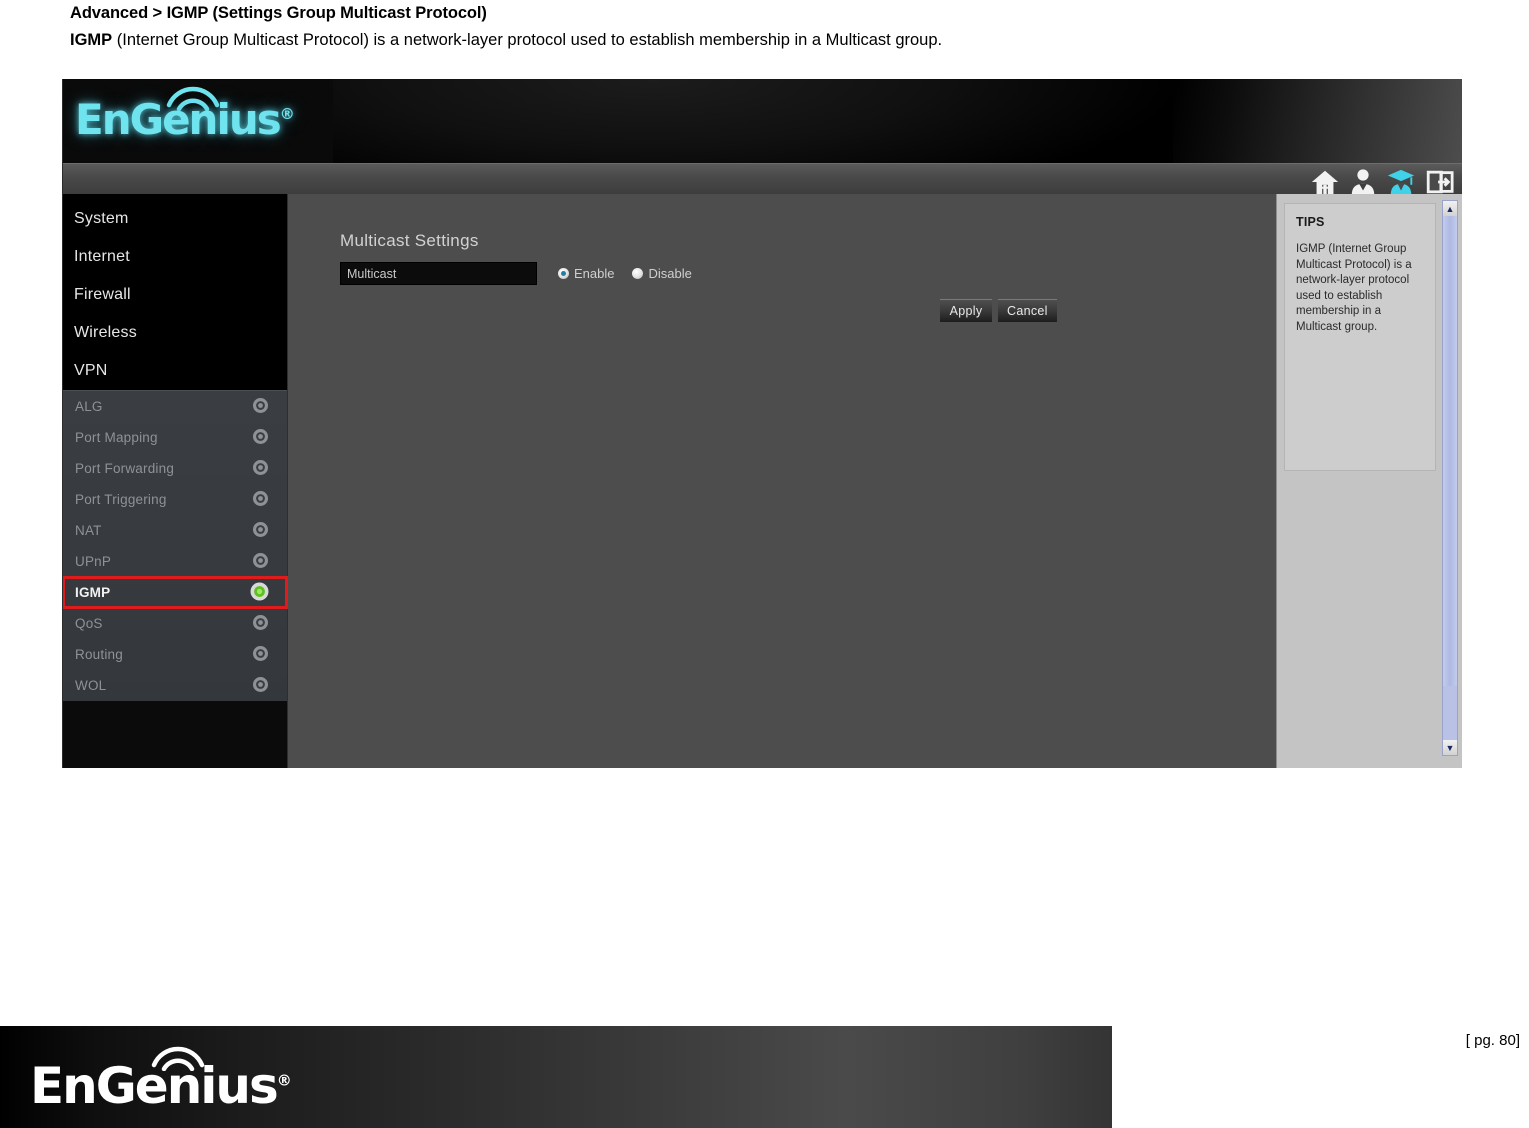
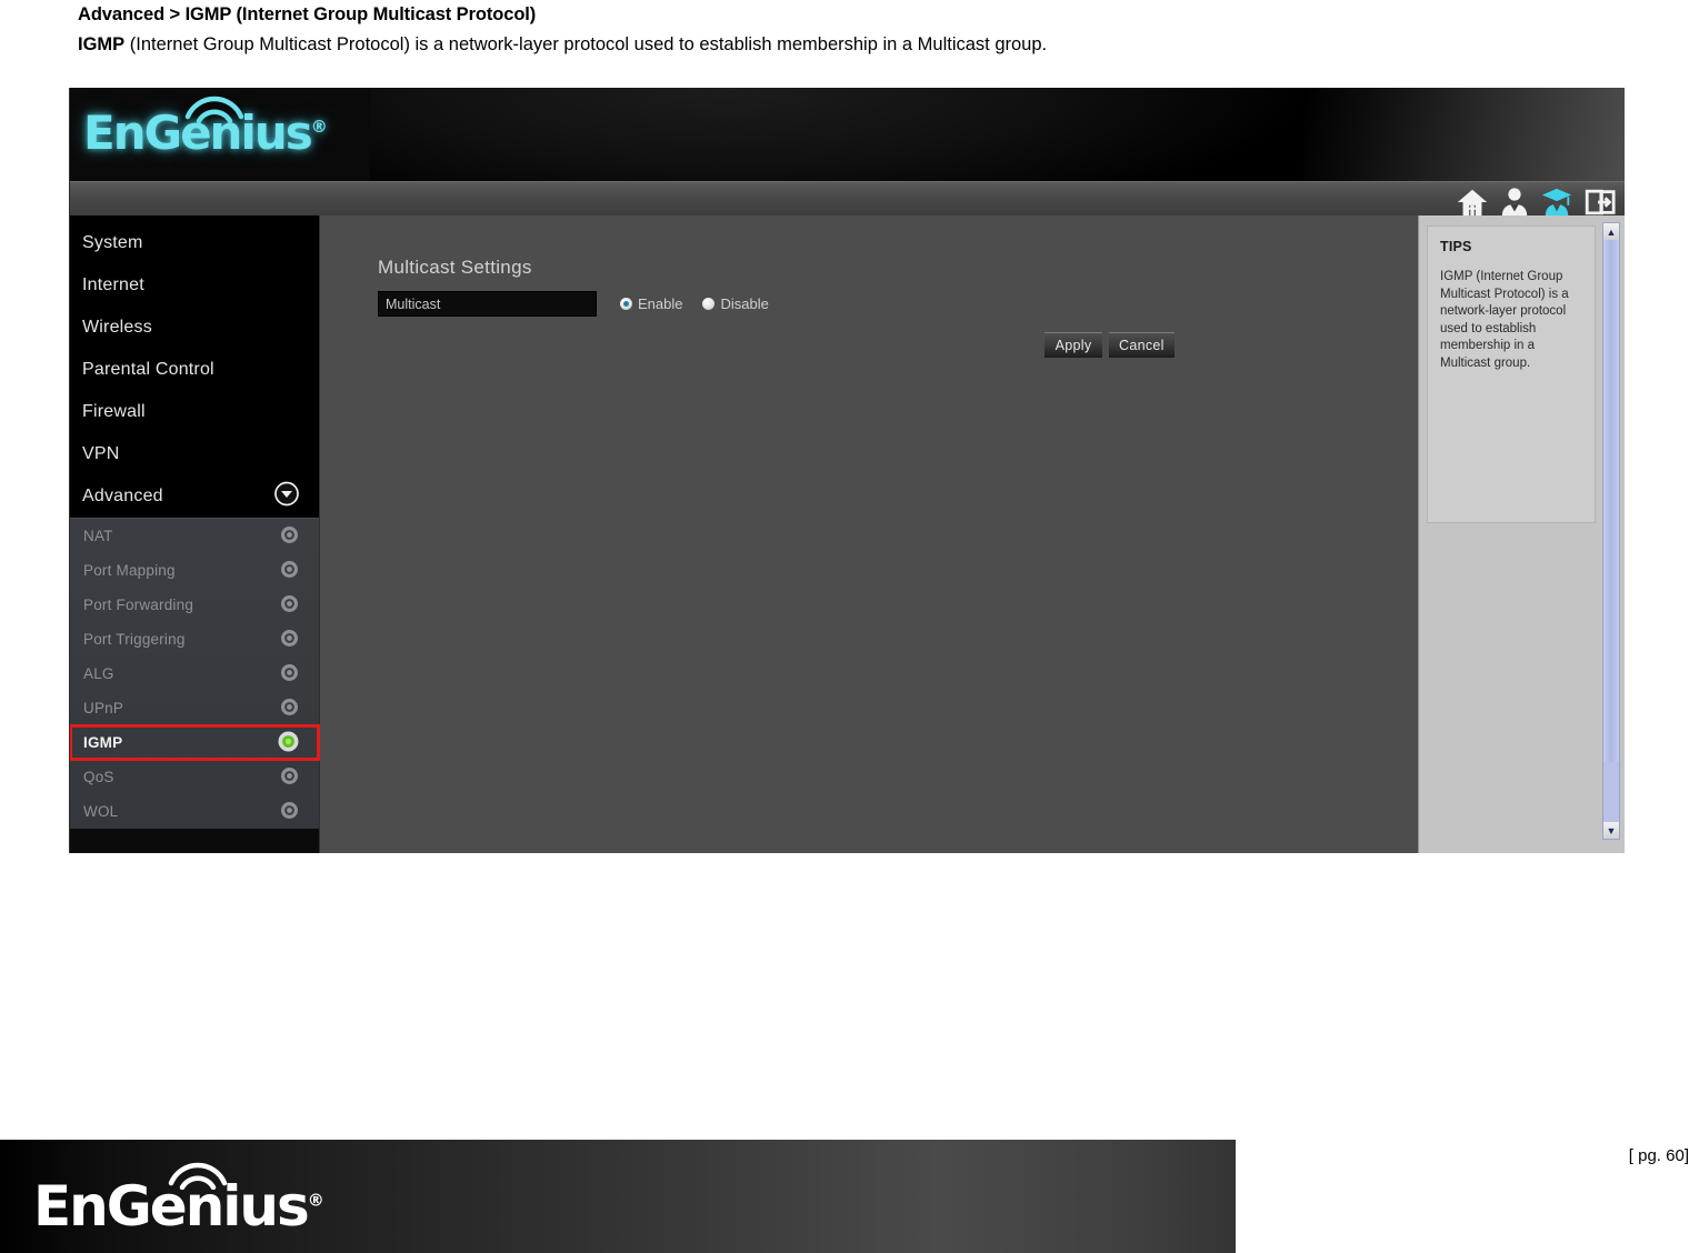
- Advanced > IGMP (Settings Group Multicast Protocol)
+ Advanced > IGMP (Internet Group Multicast Protocol)
  IGMP (Internet Group Multicast Protocol) is a network-layer protocol used to establish membership in a Multicast group.
  EnGenius®
  System
  Internet
- Firewall
+ Wireless
+ Parental Control
- Wireless
+ Firewall
  VPN
+ Advanced
- ALG
+ NAT
  Port Mapping
  Port Forwarding
  Port Triggering
- NAT
+ ALG
  UPnP
  IGMP
  QoS
- Routing
  WOL
  Multicast Settings
  Multicast
  Enable
  Disable
  Apply
  Cancel
  TIPS
  IGMP (Internet Group Multicast Protocol) is a network-layer protocol used to establish membership in a Multicast group.
  ▲
  ▼
  EnGenius®
- [ pg. 80]
+ [ pg. 60]
